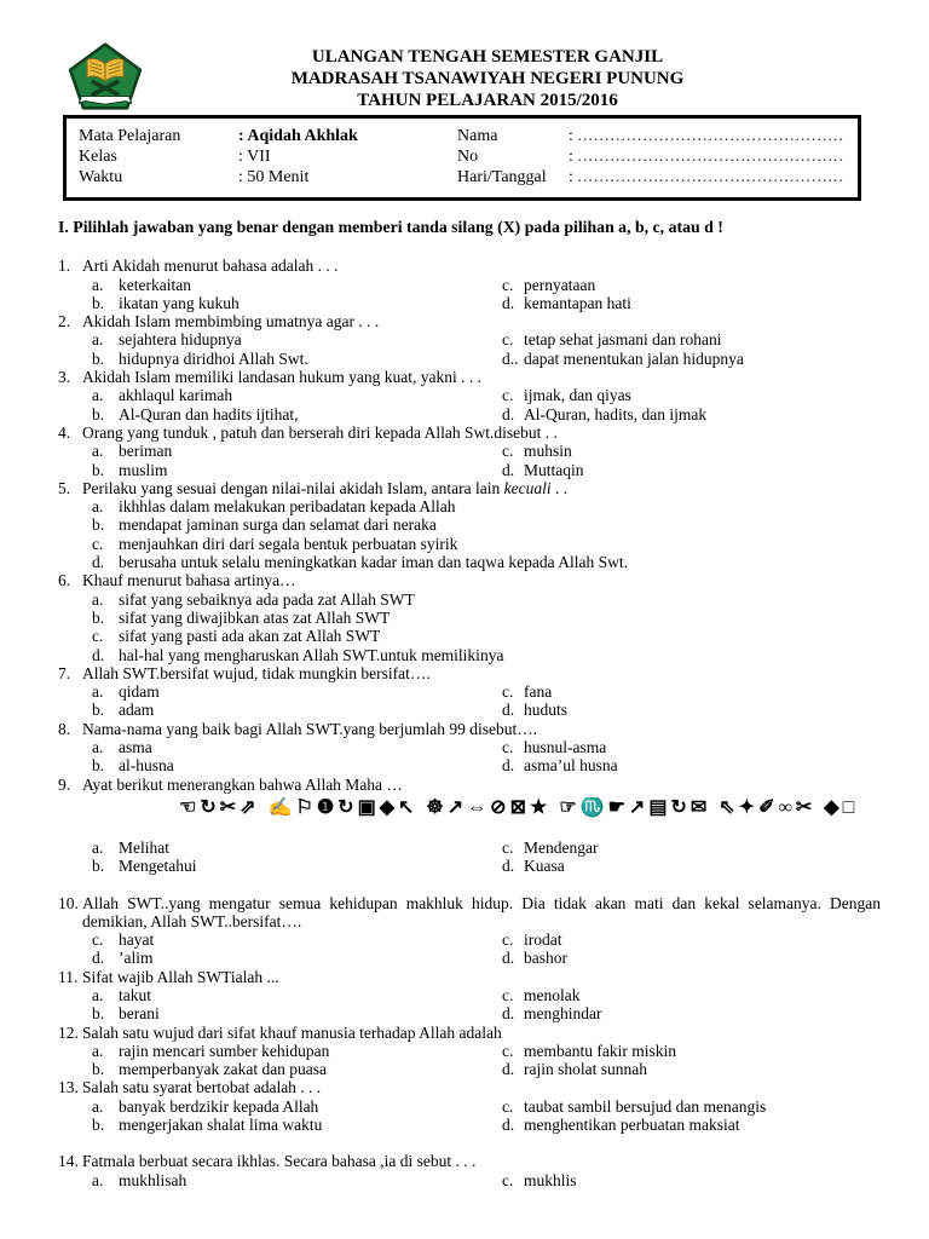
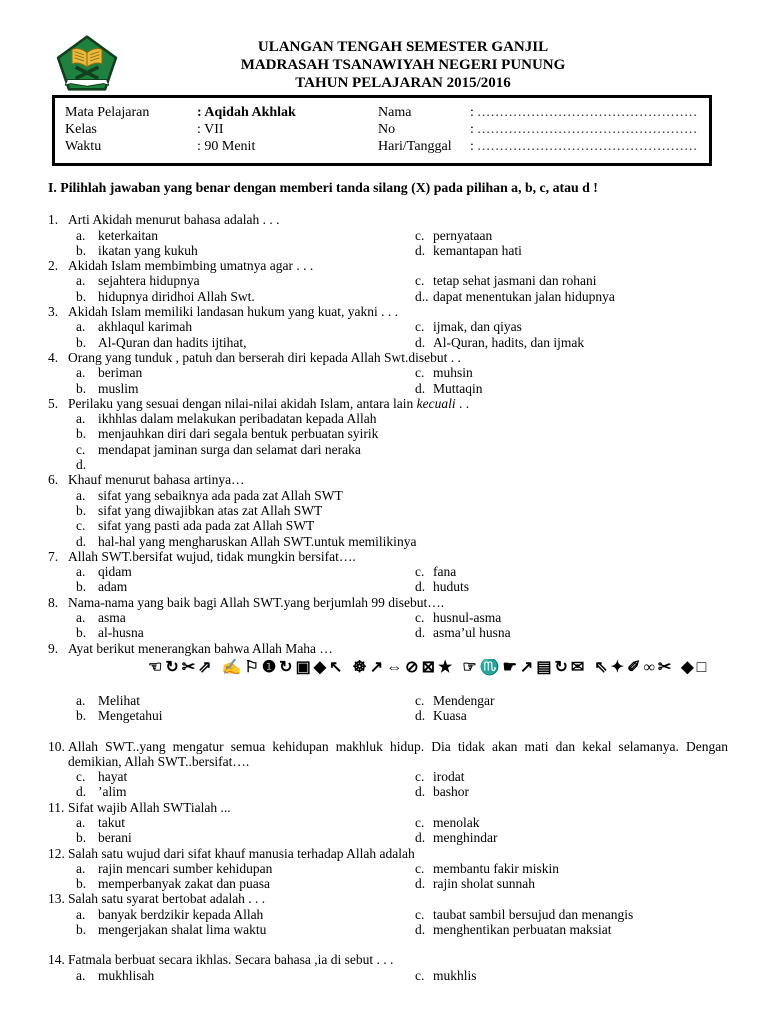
  ULANGAN TENGAH SEMESTER GANJIL
  MADRASAH TSANAWIYAH NEGERI PUNUNG
  TAHUN PELAJARAN 2015/2016
  Mata Pelajaran
  : Aqidah Akhlak
  Nama
  : .................................................
  Kelas
  : VII
  No
  : .................................................
  Waktu
- : 50 Menit
+ : 90 Menit
  Hari/Tanggal
  : .................................................
  I. Pilihlah jawaban yang benar dengan memberi tanda silang (X) pada pilihan a, b, c, atau d !
  1.
  Arti Akidah menurut bahasa adalah . . .
  a.
  keterkaitan
  c.
  pernyataan
  b.
  ikatan yang kukuh
  d.
  kemantapan hati
  2.
  Akidah Islam membimbing umatnya agar . . .
  a.
  sejahtera hidupnya
  c.
  tetap sehat jasmani dan rohani
  b.
  hidupnya diridhoi Allah Swt.
  d..
  dapat menentukan jalan hidupnya
  3.
  Akidah Islam memiliki landasan hukum yang kuat, yakni . . .
  a.
  akhlaqul karimah
  c.
  ijmak, dan qiyas
  b.
  Al-Quran dan hadits ijtihat,
  d.
  Al-Quran, hadits, dan ijmak
  4.
  Orang yang tunduk , patuh dan berserah diri kepada Allah Swt.disebut . .
  a.
  beriman
  c.
  muhsin
  b.
  muslim
  d.
  Muttaqin
  5.
  Perilaku yang sesuai dengan nilai-nilai akidah Islam, antara lain kecuali . .
  a.
  ikhhlas dalam melakukan peribadatan kepada Allah
  b.
- mendapat jaminan surga dan selamat dari neraka
+ menjauhkan diri dari segala bentuk perbuatan syirik
  c.
- menjauhkan diri dari segala bentuk perbuatan syirik
+ mendapat jaminan surga dan selamat dari neraka
  d.
- berusaha untuk selalu meningkatkan kadar iman dan taqwa kepada Allah Swt.
  6.
  Khauf menurut bahasa artinya…
  a.
  sifat yang sebaiknya ada pada zat Allah SWT
  b.
  sifat yang diwajibkan atas zat Allah SWT
  c.
- sifat yang pasti ada akan zat Allah SWT
+ sifat yang pasti ada pada zat Allah SWT
  d.
  hal-hal yang mengharuskan Allah SWT.untuk memilikinya
  7.
  Allah SWT.bersifat wujud, tidak mungkin bersifat….
  a.
  qidam
  c.
  fana
  b.
  adam
  d.
  huduts
  8.
  Nama-nama yang baik bagi Allah SWT.yang berjumlah 99 disebut….
  a.
  asma
  c.
  husnul-asma
  b.
  al-husna
  d.
  asma’ul husna
  9.
  Ayat berikut menerangkan bahwa Allah Maha …
  ☜↻✂⇗ ✍⚐❶↻▣◆↖ ☸↗⇔⊘⊠★ ☞♏☛↗▤↻✉ ⇖✦✐∞✂ ◆□
  a.
  Melihat
  c.
  Mendengar
  b.
  Mengetahui
  d.
  Kuasa
  10.
  Allah SWT..yang mengatur semua kehidupan makhluk hidup. Dia tidak akan mati dan kekal selamanya. Dengan demikian, Allah SWT..bersifat….
  c.
  hayat
  c.
  irodat
  d.
  ’alim
  d.
  bashor
  11.
  Sifat wajib Allah SWTialah ...
  a.
  takut
  c.
  menolak
  b.
  berani
  d.
  menghindar
  12.
  Salah satu wujud dari sifat khauf manusia terhadap Allah adalah
  a.
  rajin mencari sumber kehidupan
  c.
  membantu fakir miskin
  b.
  memperbanyak zakat dan puasa
  d.
  rajin sholat sunnah
  13.
  Salah satu syarat bertobat adalah . . .
  a.
  banyak berdzikir kepada Allah
  c.
  taubat sambil bersujud dan menangis
  b.
  mengerjakan shalat lima waktu
  d.
  menghentikan perbuatan maksiat
  14.
  Fatmala berbuat secara ikhlas. Secara bahasa ,ia di sebut . . .
  a.
  mukhlisah
  c.
  mukhlis
